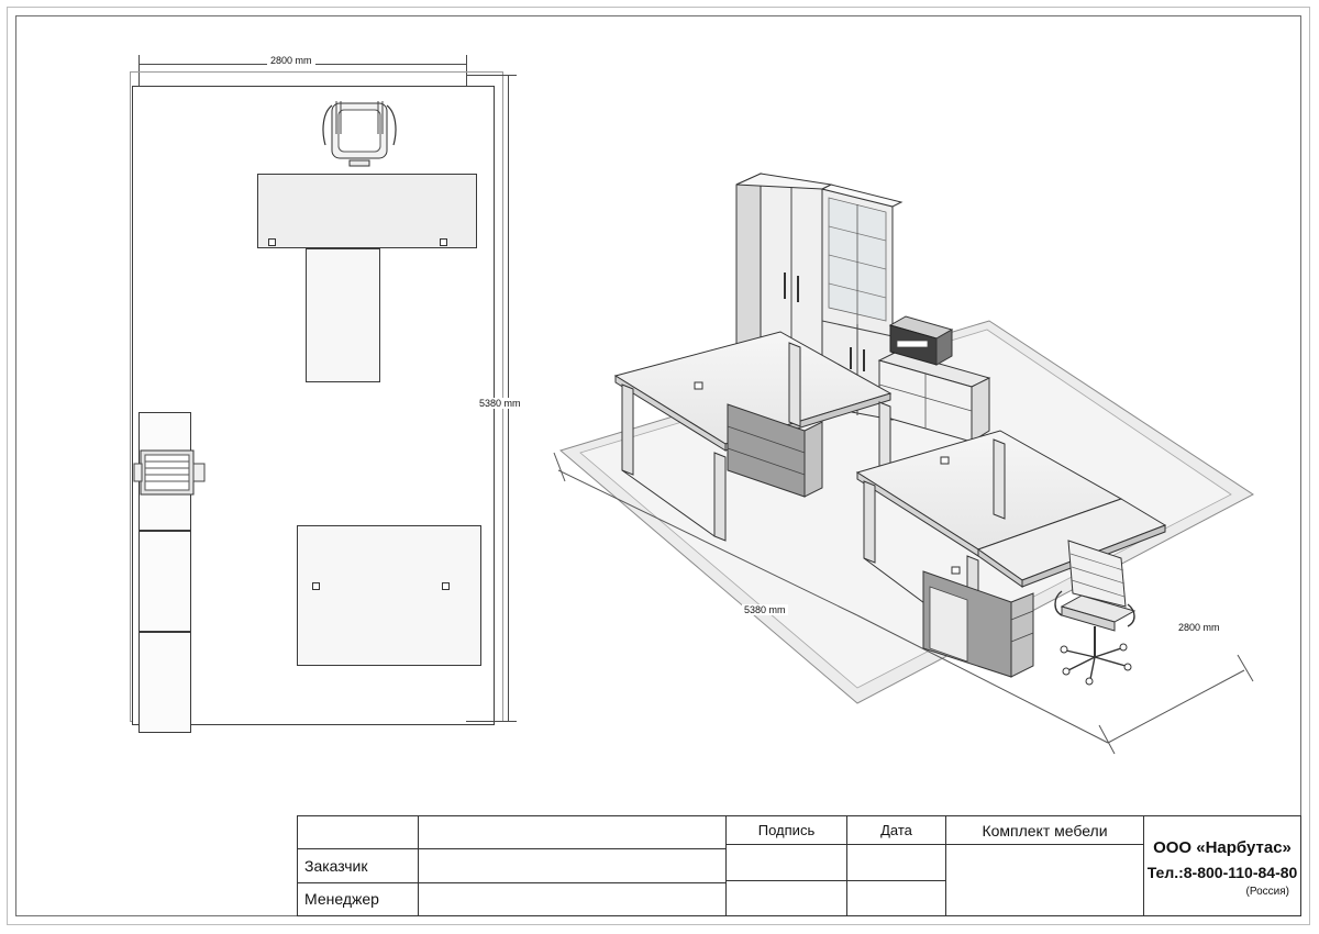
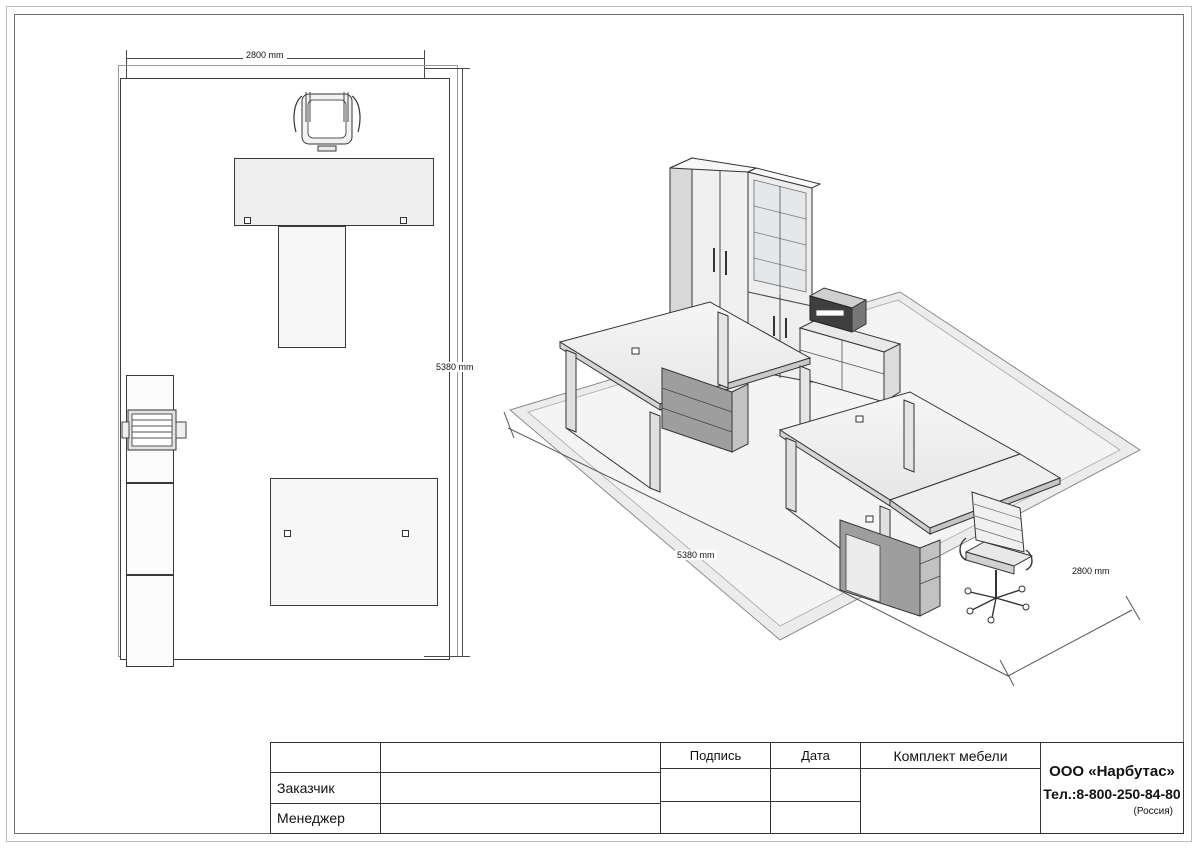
  2800 mm
  5380 mm
  5380 mm
  2800 mm
  Заказчик
  Менеджер
  Подпись
  Дата
  Комплект мебели
  ООО «Нарбутас»
- Тел.:8-800-110-84-80
+ Тел.:8-800-250-84-80
  (Россия)
